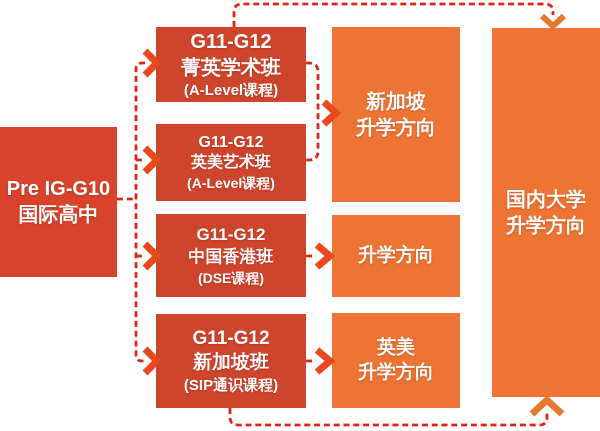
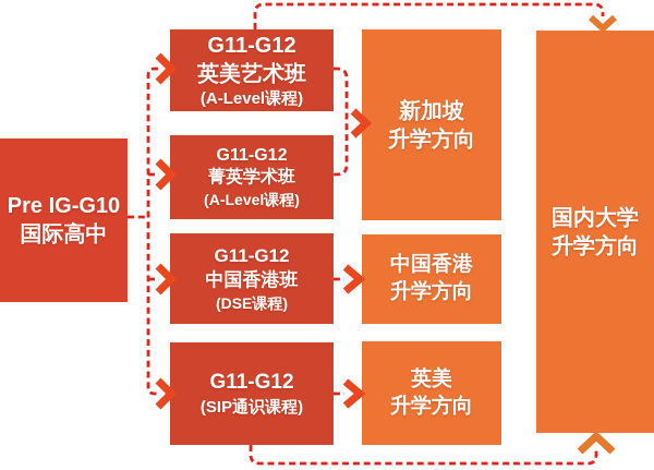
  Pre IG-G10
  国际高中
  G11-G12
- 菁英学术班
+ 英美艺术班
  (A-Level课程)
  G11-G12
- 英美艺术班
+ 菁英学术班
  (A-Level课程)
  G11-G12
  中国香港班
  (DSE课程)
  G11-G12
- 新加坡班
  (SIP通识课程)
  新加坡
  升学方向
+ 中国香港
  升学方向
  英美
  升学方向
  国内大学
  升学方向
